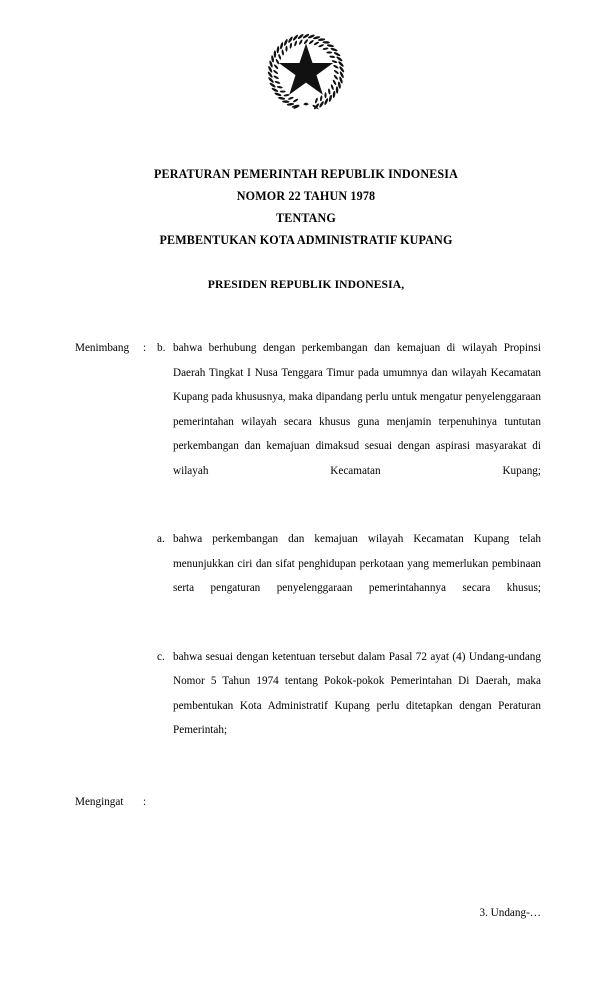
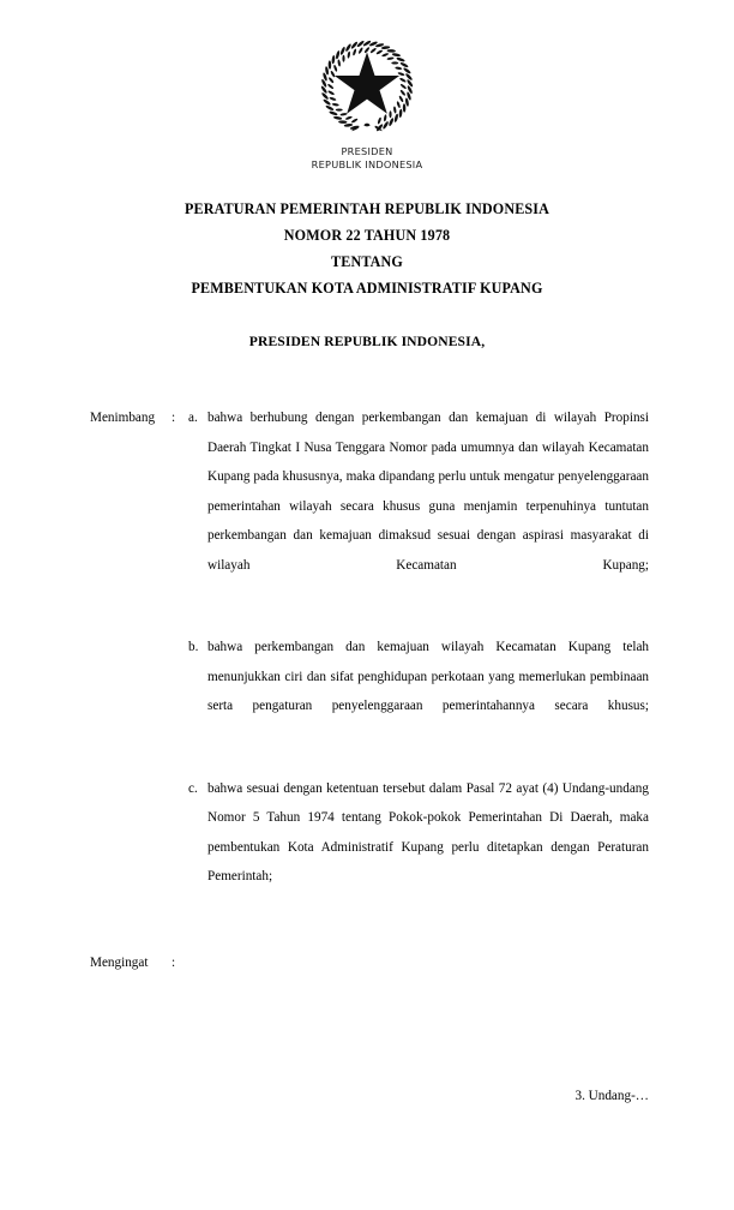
+ PRESIDEN
+ REPUBLIK INDONESIA
  PERATURAN PEMERINTAH REPUBLIK INDONESIA
  NOMOR 22 TAHUN 1978
  TENTANG
  PEMBENTUKAN KOTA ADMINISTRATIF KUPANG
  PRESIDEN REPUBLIK INDONESIA,
  Menimbang
  :
- b.
+ a.
- bahwa berhubung dengan perkembangan dan kemajuan di wilayah Propinsi Daerah Tingkat I Nusa Tenggara Timur pada umumnya dan wilayah Kecamatan Kupang pada khususnya, maka dipandang perlu untuk mengatur penyelenggaraan pemerintahan wilayah secara khusus guna menjamin terpenuhinya tuntutan perkembangan dan kemajuan dimaksud sesuai dengan aspirasi masyarakat di wilayah Kecamatan Kupang;
+ bahwa berhubung dengan perkembangan dan kemajuan di wilayah Propinsi Daerah Tingkat I Nusa Tenggara Nomor pada umumnya dan wilayah Kecamatan Kupang pada khususnya, maka dipandang perlu untuk mengatur penyelenggaraan pemerintahan wilayah secara khusus guna menjamin terpenuhinya tuntutan perkembangan dan kemajuan dimaksud sesuai dengan aspirasi masyarakat di wilayah Kecamatan Kupang;
- a.
+ b.
  bahwa perkembangan dan kemajuan wilayah Kecamatan Kupang telah menunjukkan ciri dan sifat penghidupan perkotaan yang memerlukan pembinaan serta pengaturan penyelenggaraan pemerintahannya secara khusus;
  c.
  bahwa sesuai dengan ketentuan tersebut dalam Pasal 72 ayat (4) Undang-undang Nomor 5 Tahun 1974 tentang Pokok-pokok Pemerintahan Di Daerah, maka pembentukan Kota Administratif Kupang perlu ditetapkan dengan Peraturan Pemerintah;
  Mengingat
  :
  3. Undang-…
